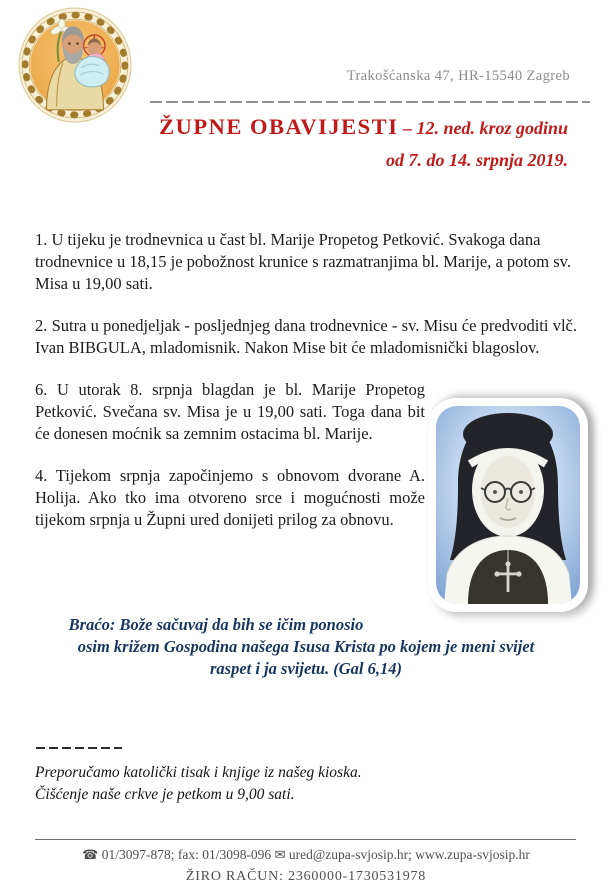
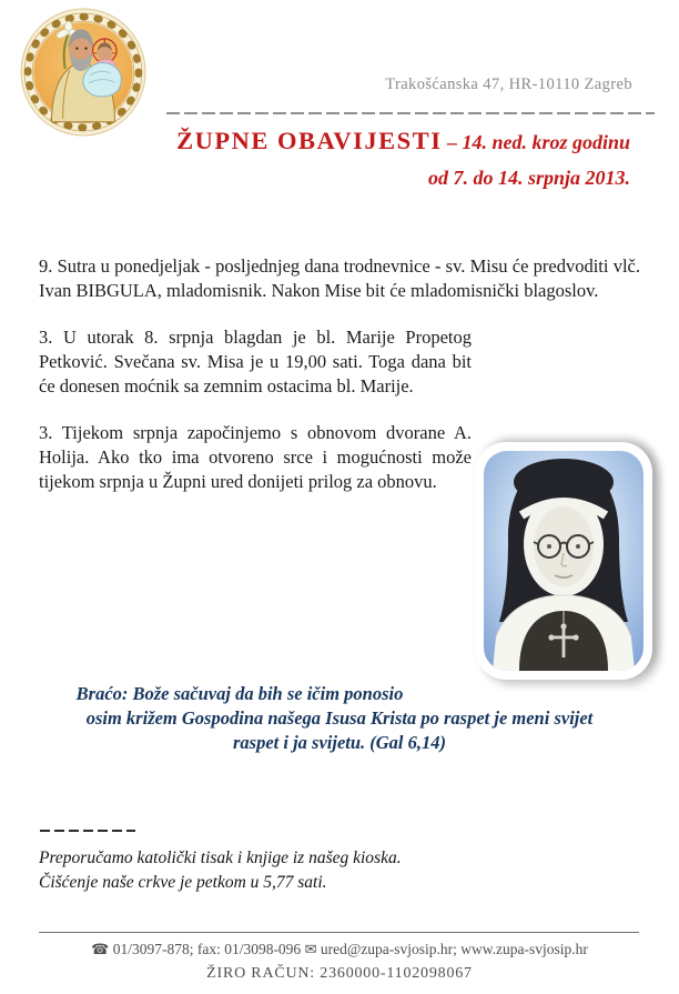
- Trakošćanska 47, HR-15540 Zagreb
+ Trakošćanska 47, HR-10110 Zagreb
- ŽUPNE OBAVIJESTI – 12. ned. kroz godinu
+ ŽUPNE OBAVIJESTI – 14. ned. kroz godinu
- od 7. do 14. srpnja 2019.
+ od 7. do 14. srpnja 2013.
- 1. U tijeku je trodnevnica u čast bl. Marije Propetog Petković. Svakoga dana trodnevnice u 18,15 je pobožnost krunice s razmatranjima bl. Marije, a potom sv. Misa u 19,00 sati.
- 2. Sutra u ponedjeljak - posljednjeg dana trodnevnice - sv. Misu će predvoditi vlč. Ivan BIBGULA, mladomisnik. Nakon Mise bit će mladomisnički blagoslov.
+ 9. Sutra u ponedjeljak - posljednjeg dana trodnevnice - sv. Misu će predvoditi vlč. Ivan BIBGULA, mladomisnik. Nakon Mise bit će mladomisnički blagoslov.
- 6. U utorak 8. srpnja blagdan je bl. Marije Propetog Petković. Svečana sv. Misa je u 19,00 sati. Toga dana bit će donesen moćnik sa zemnim ostacima bl. Marije.
+ 3. U utorak 8. srpnja blagdan je bl. Marije Propetog Petković. Svečana sv. Misa je u 19,00 sati. Toga dana bit će donesen moćnik sa zemnim ostacima bl. Marije.
- 4. Tijekom srpnja započinjemo s obnovom dvorane A. Holija. Ako tko ima otvoreno srce i mogućnosti može tijekom srpnja u Župni ured donijeti prilog za obnovu.
+ 3. Tijekom srpnja započinjemo s obnovom dvorane A. Holija. Ako tko ima otvoreno srce i mogućnosti može tijekom srpnja u Župni ured donijeti prilog za obnovu.
  Braćo: Bože sačuvaj da bih se ičim ponosio
- osim križem Gospodina našega Isusa Krista po kojem je meni svijet
+ osim križem Gospodina našega Isusa Krista po raspet je meni svijet
  raspet i ja svijetu. (Gal 6,14)
  Preporučamo katolički tisak i knjige iz našeg kioska.
- Čišćenje naše crkve je petkom u 9,00 sati.
+ Čišćenje naše crkve je petkom u 5,77 sati.
  ☎ 01/3097-878; fax: 01/3098-096 ✉ ured@zupa-svjosip.hr; www.zupa-svjosip.hr
- ŽIRO RAČUN: 2360000-1730531978
+ ŽIRO RAČUN: 2360000-1102098067
